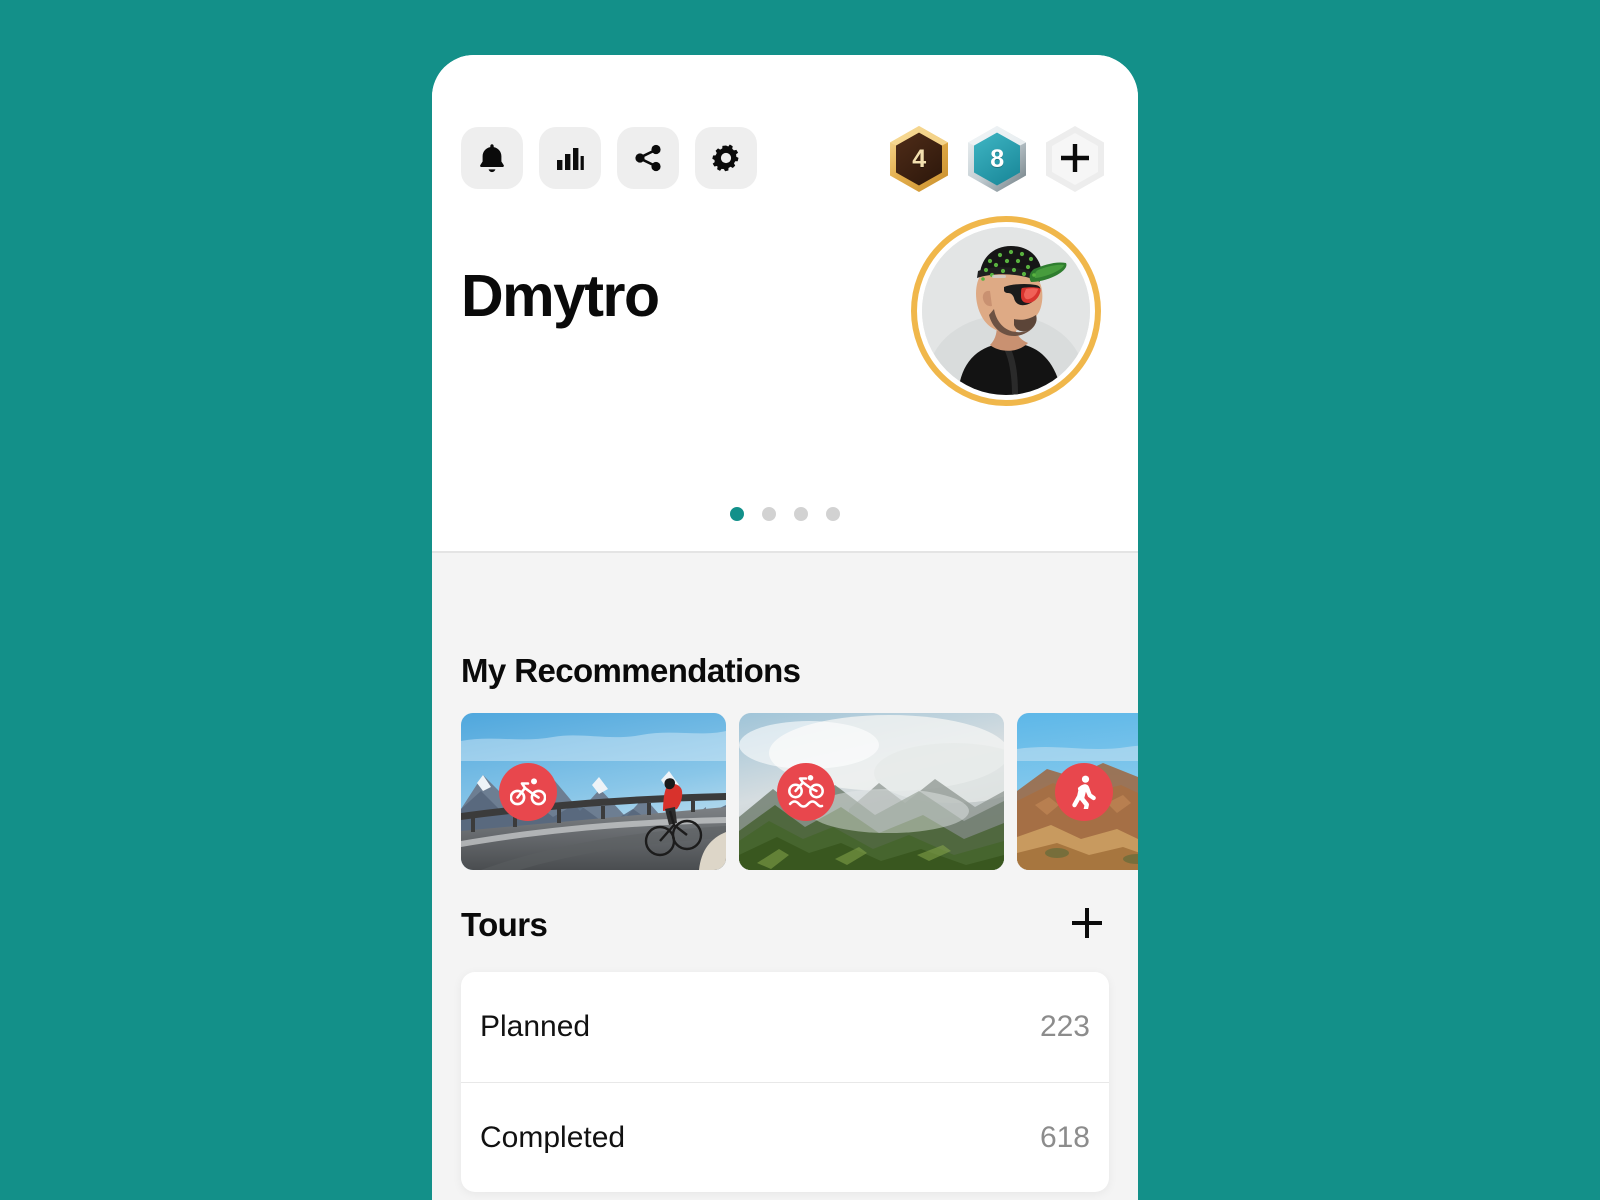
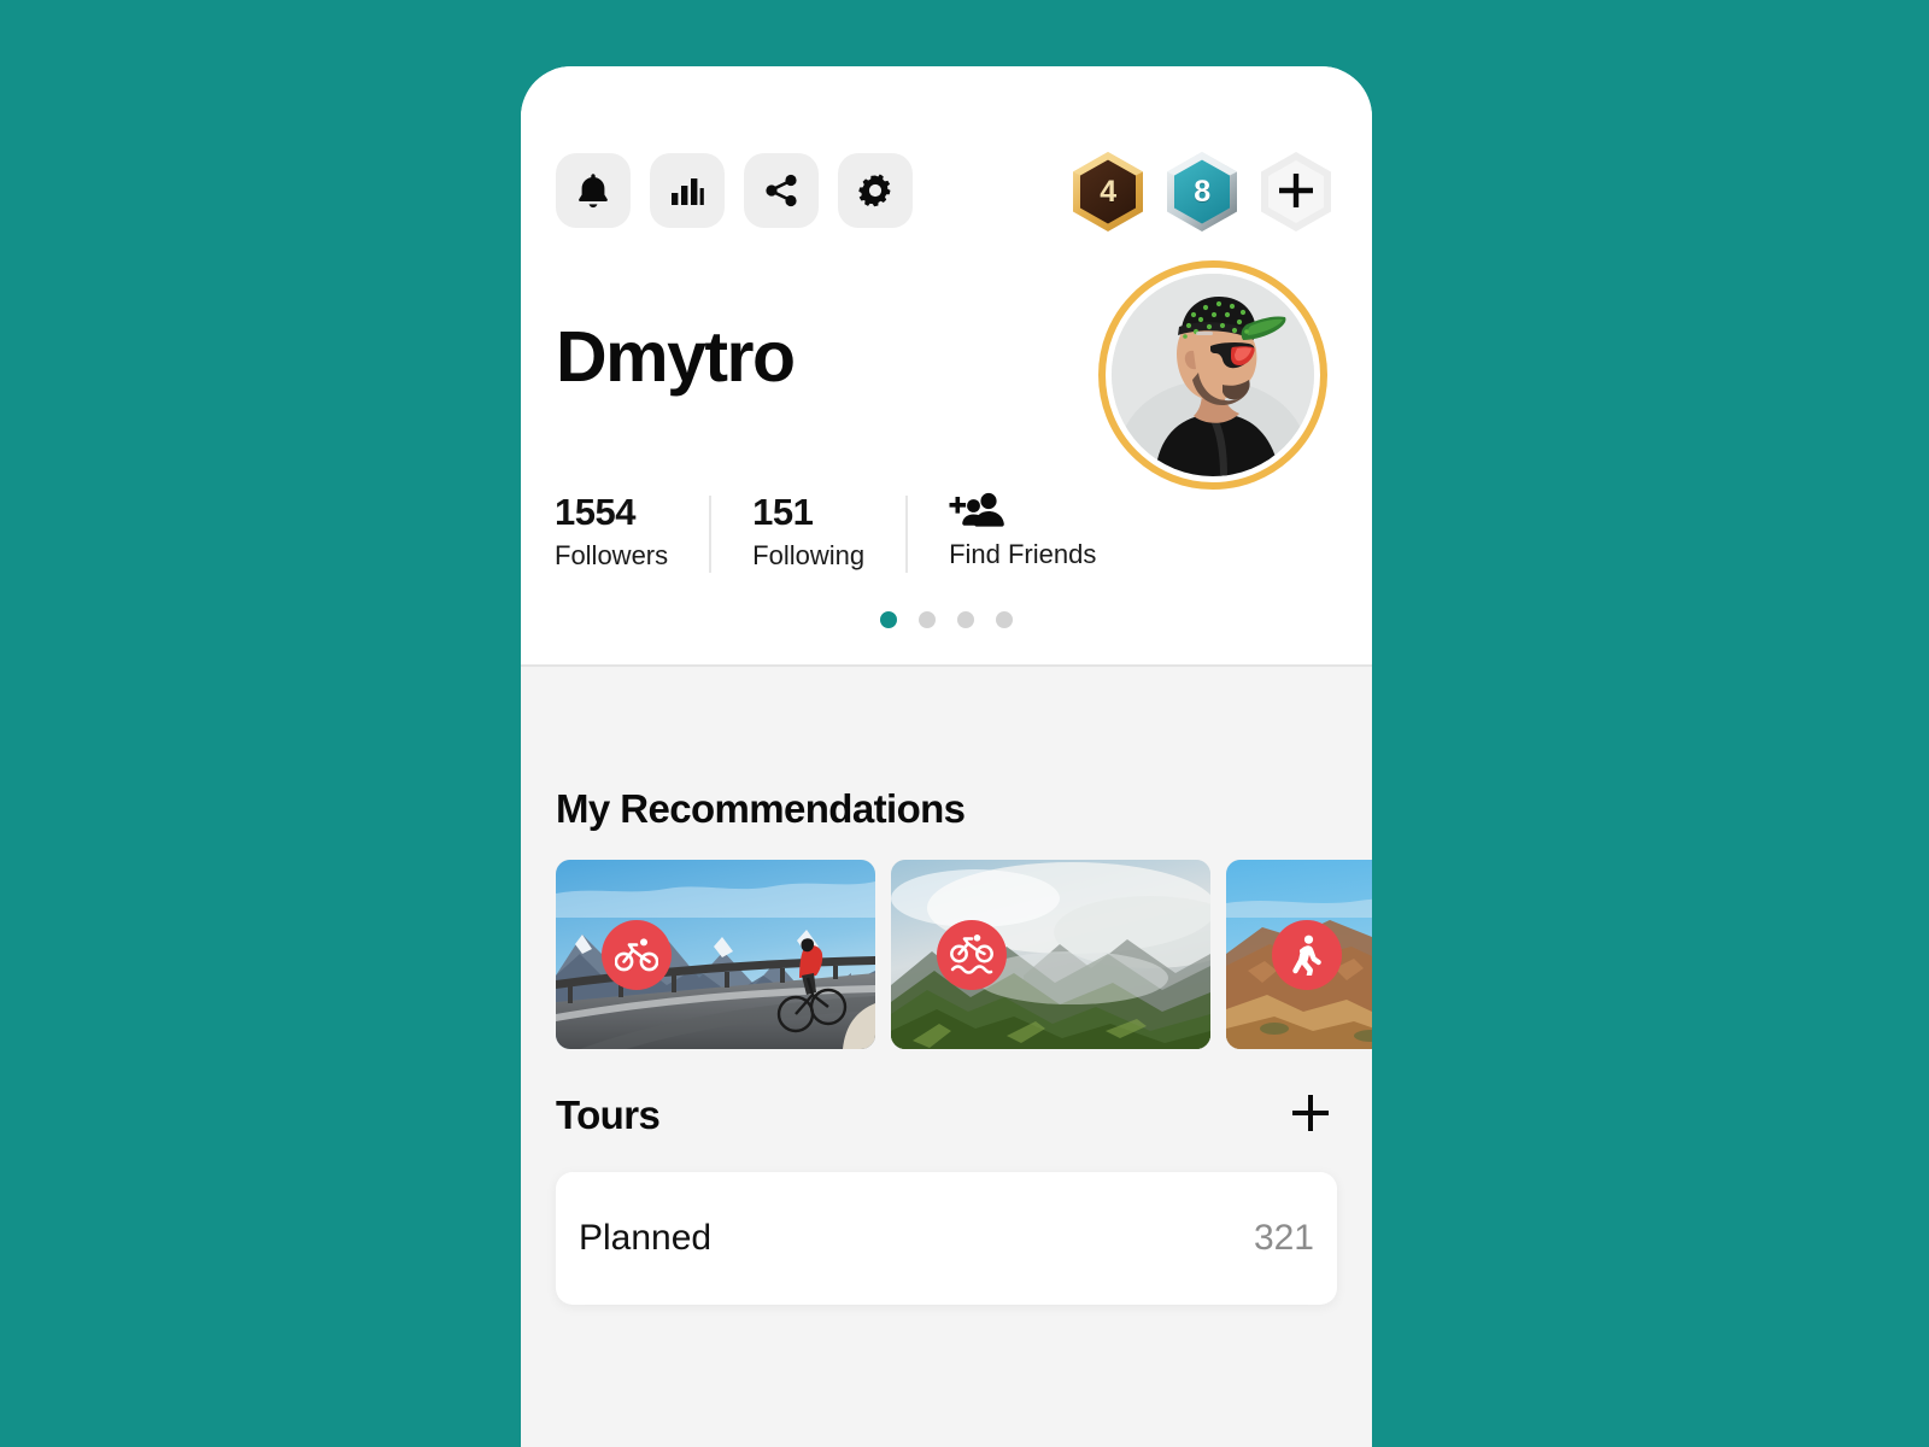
  4
  8
  Dmytro
+ 1554
+ Followers
+ 151
+ Following
+ Find Friends
  My Recommendations
  Tours
  Planned
- 223
+ 321
- Completed
- 618
